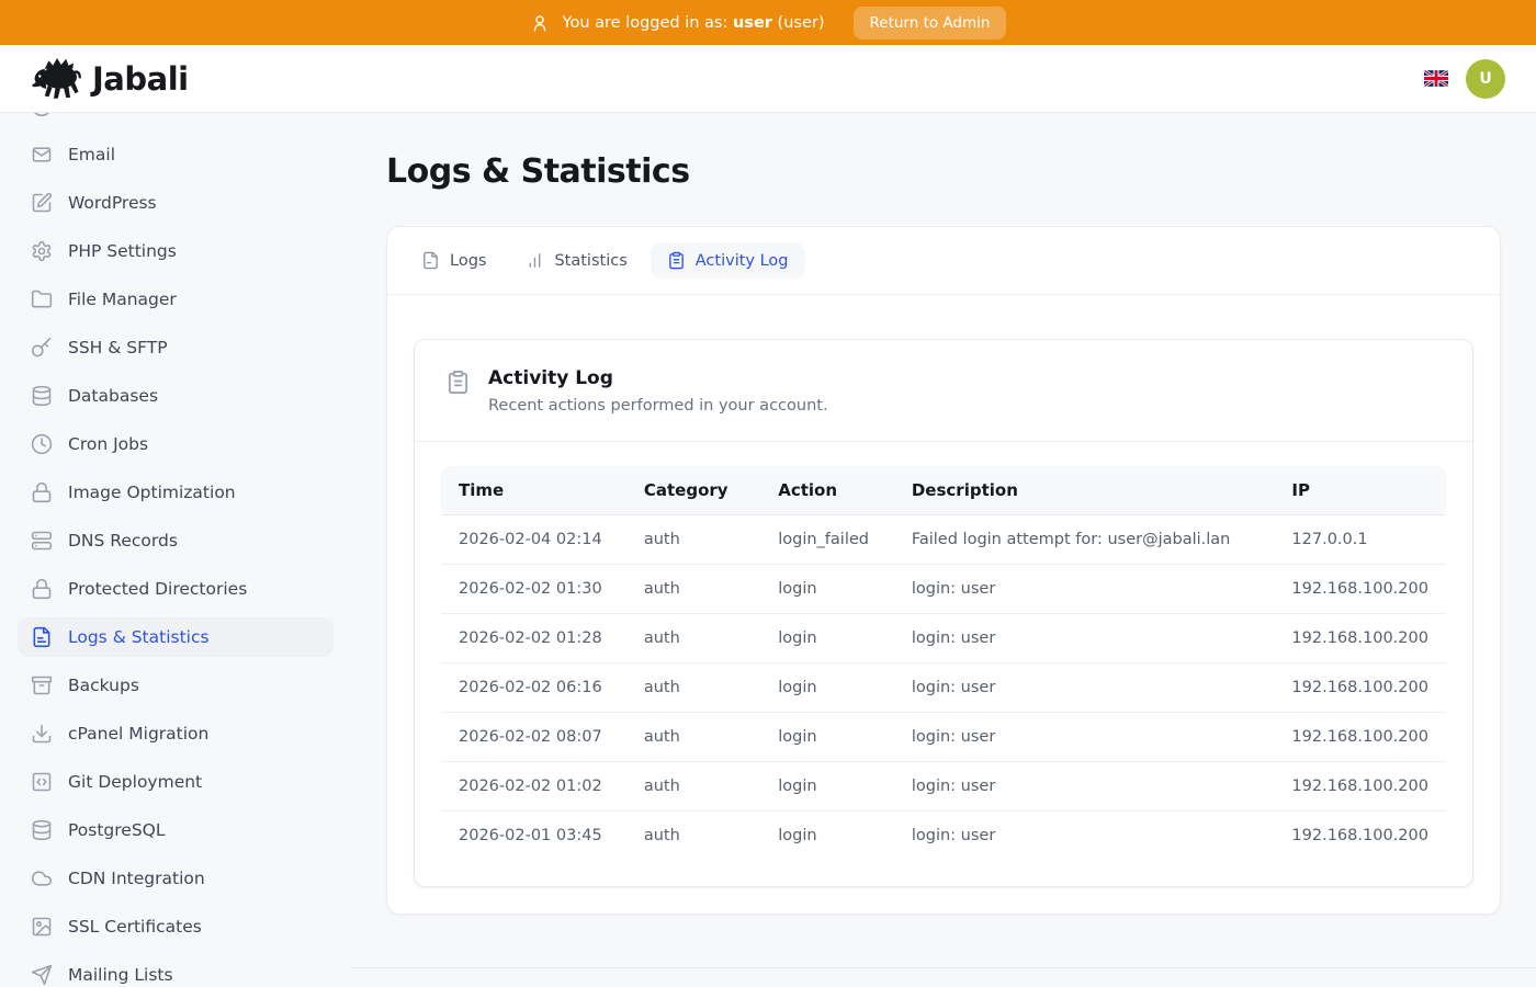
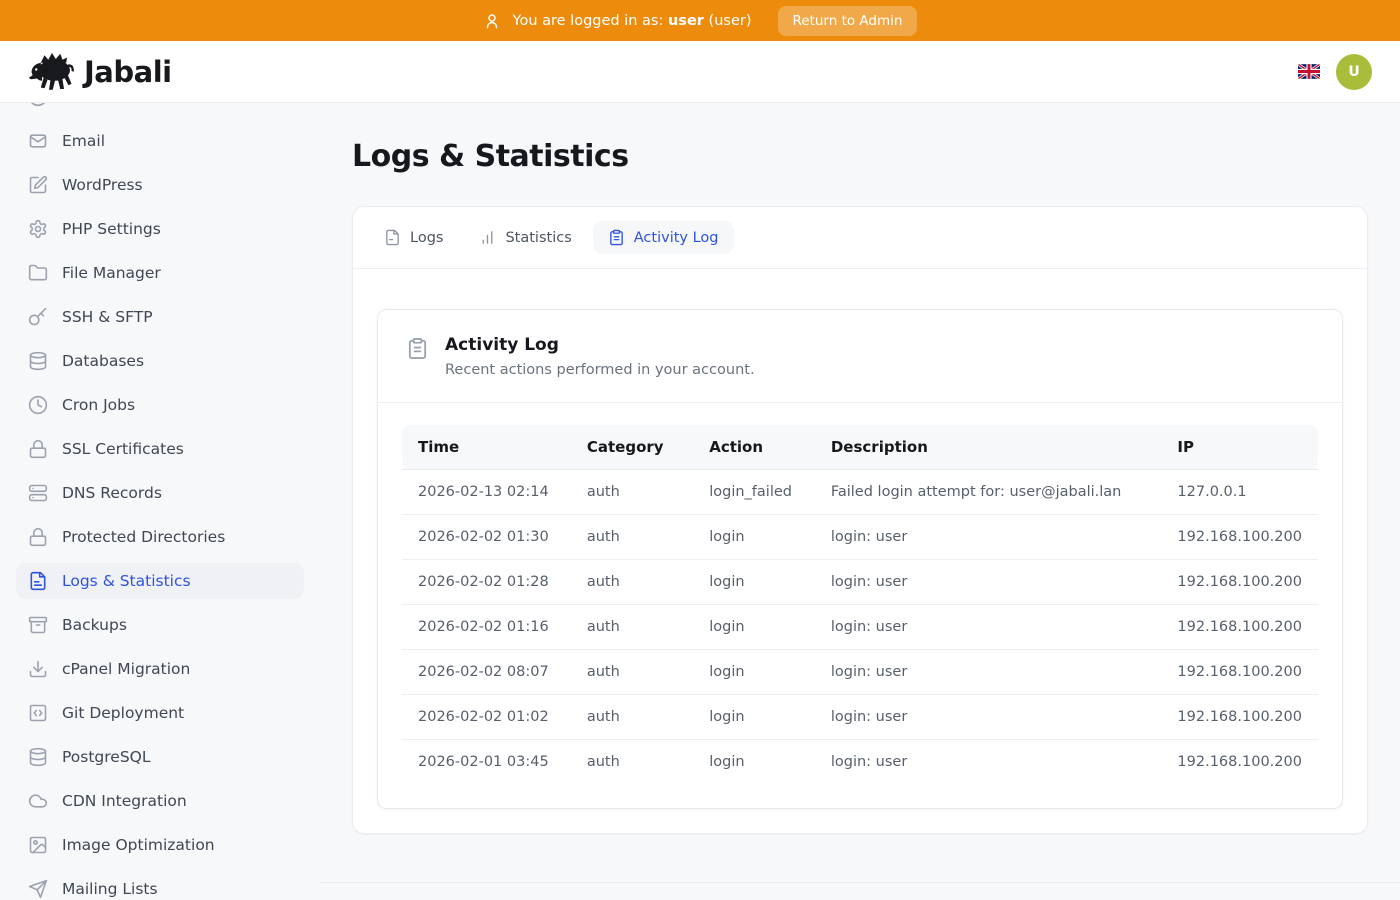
  You are logged in as: user (user)
  Return to Admin
  Jabali
  U
  Email
  WordPress
  PHP Settings
  File Manager
  SSH & SFTP
  Databases
  Cron Jobs
- Image Optimization
+ SSL Certificates
  DNS Records
  Protected Directories
  Logs & Statistics
  Backups
  cPanel Migration
  Git Deployment
  PostgreSQL
  CDN Integration
- SSL Certificates
+ Image Optimization
  Mailing Lists
  Logs & Statistics
  Logs
  Statistics
  Activity Log
  Activity Log
  Recent actions performed in your account.
  Time	Category	Action	Description	IP
- 2026-02-04 02:14	auth	login_failed	Failed login attempt for: user@jabali.lan	127.0.0.1
+ 2026-02-13 02:14	auth	login_failed	Failed login attempt for: user@jabali.lan	127.0.0.1
  2026-02-02 01:30	auth	login	login: user	192.168.100.200
  2026-02-02 01:28	auth	login	login: user	192.168.100.200
- 2026-02-02 06:16	auth	login	login: user	192.168.100.200
+ 2026-02-02 01:16	auth	login	login: user	192.168.100.200
  2026-02-02 08:07	auth	login	login: user	192.168.100.200
  2026-02-02 01:02	auth	login	login: user	192.168.100.200
  2026-02-01 03:45	auth	login	login: user	192.168.100.200
